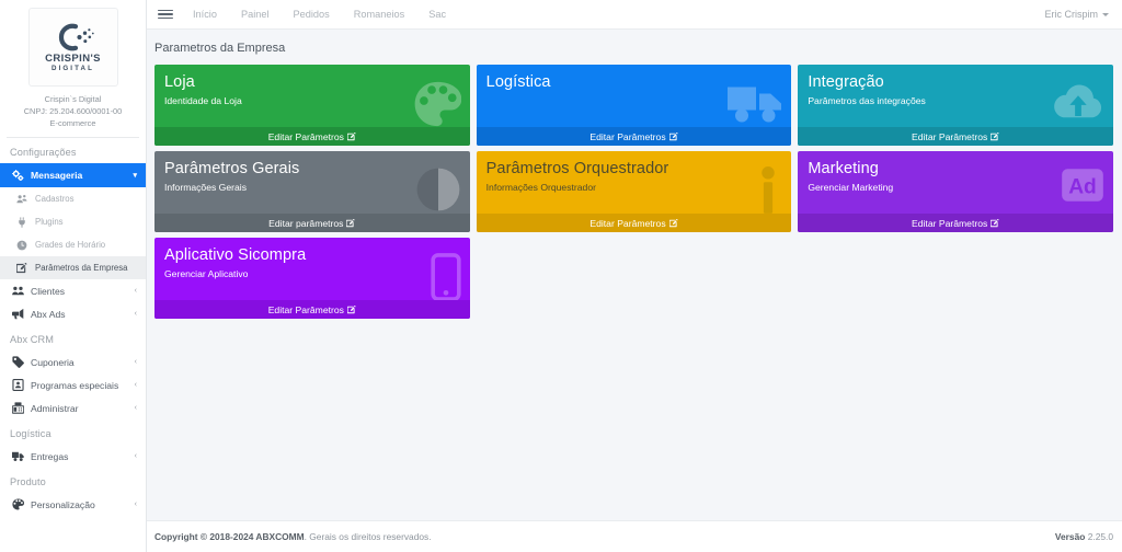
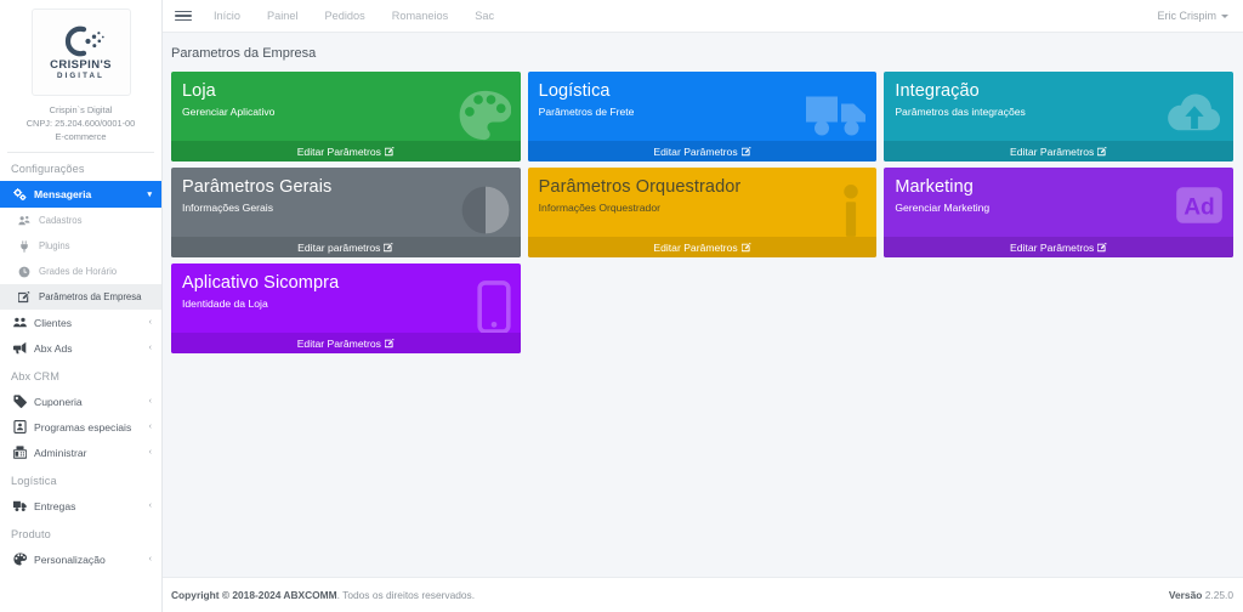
  CRISPIN'S
  Crispin`s Digital
  CNPJ: 25.204.600/0001-00
  E-commerce
  Configurações
  Mensageria
  Cadastros
  Plugins
  Grades de Horário
  Parâmetros da Empresa
  Clientes
  Abx Ads
  Abx CRM
  Cuponeria
  Programas especiais
  Administrar
  Logística
  Entregas
  Produto
  Personalização
  Início
  Painel
  Pedidos
  Romaneios
  Sac
  Eric Crispim
  Parametros da Empresa
  Loja
- Identidade da Loja
+ Gerenciar Aplicativo
  Editar Parâmetros
  Logística
+ Parâmetros de Frete
  Editar Parâmetros
  Integração
  Parâmetros das integrações
  Editar Parâmetros
  Parâmetros Gerais
  Informações Gerais
  Editar parâmetros
  Parâmetros Orquestrador
  Informações Orquestrador
  Editar Parâmetros
  Ad
  Marketing
  Gerenciar Marketing
  Editar Parâmetros
  Aplicativo Sicompra
- Gerenciar Aplicativo
+ Identidade da Loja
  Editar Parâmetros
- Copyright © 2018-2024 ABXCOMM. Gerais os direitos reservados.
+ Copyright © 2018-2024 ABXCOMM. Todos os direitos reservados.
  Versão 2.25.0
